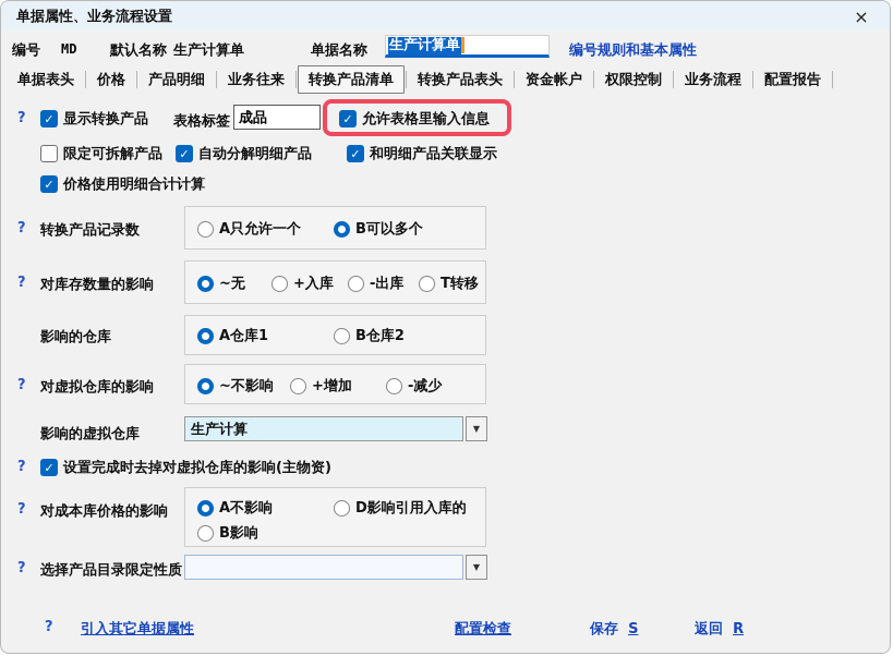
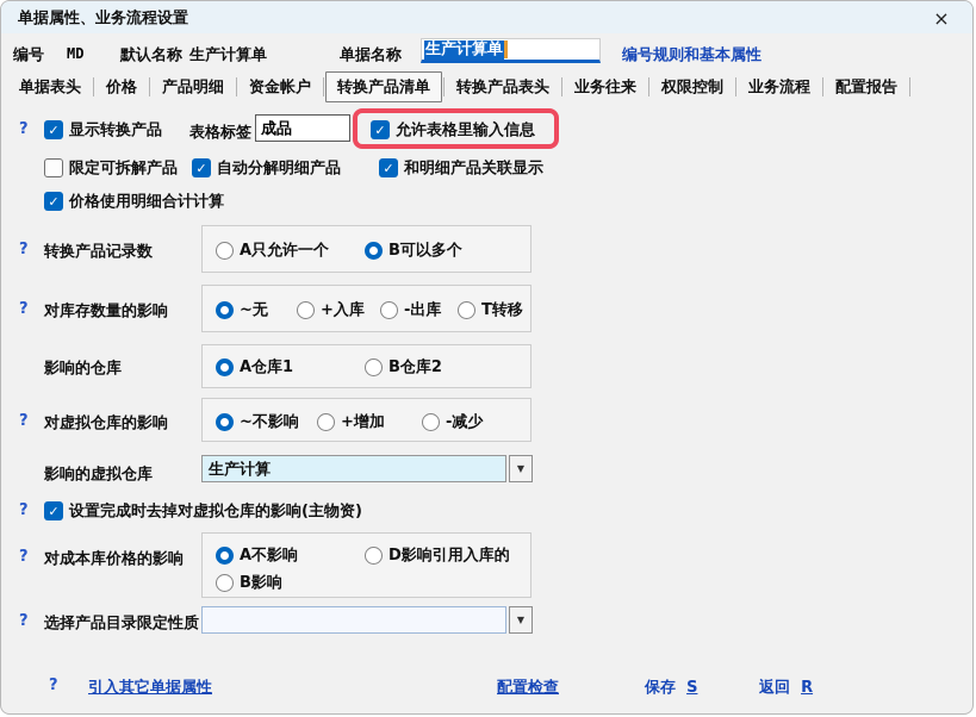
  单据属性、业务流程设置
  ×
  编号
  MD
  默认名称
  生产计算单
  单据名称
  生产计算单
  编号规则和基本属性
  单据表头
  价格
  产品明细
- 业务往来
+ 资金帐户
  转换产品清单
  转换产品表头
- 资金帐户
+ 业务往来
  权限控制
  业务流程
  配置报告
  ?
  ✓
  显示转换产品
  表格标签
  成品
  ✓
  允许表格里输入信息
  限定可拆解产品
  ✓
  自动分解明细产品
  ✓
  和明细产品关联显示
  ✓
  价格使用明细合计计算
  ?
  转换产品记录数
  A只允许一个
  B可以多个
  ?
  对库存数量的影响
  ~无
  +入库
  -出库
  T转移
  影响的仓库
  A仓库1
  B仓库2
  ?
  对虚拟仓库的影响
  ~不影响
  +增加
  -减少
  影响的虚拟仓库
  生产计算
  ▼
  ?
  ✓
  设置完成时去掉对虚拟仓库的影响(主物资)
  ?
  对成本库价格的影响
  A不影响
  D影响引用入库的
  B影响
  ?
  选择产品目录限定性质
  ▼
  ?
  引入其它单据属性
  配置检查
  保存 S
  返回 R
